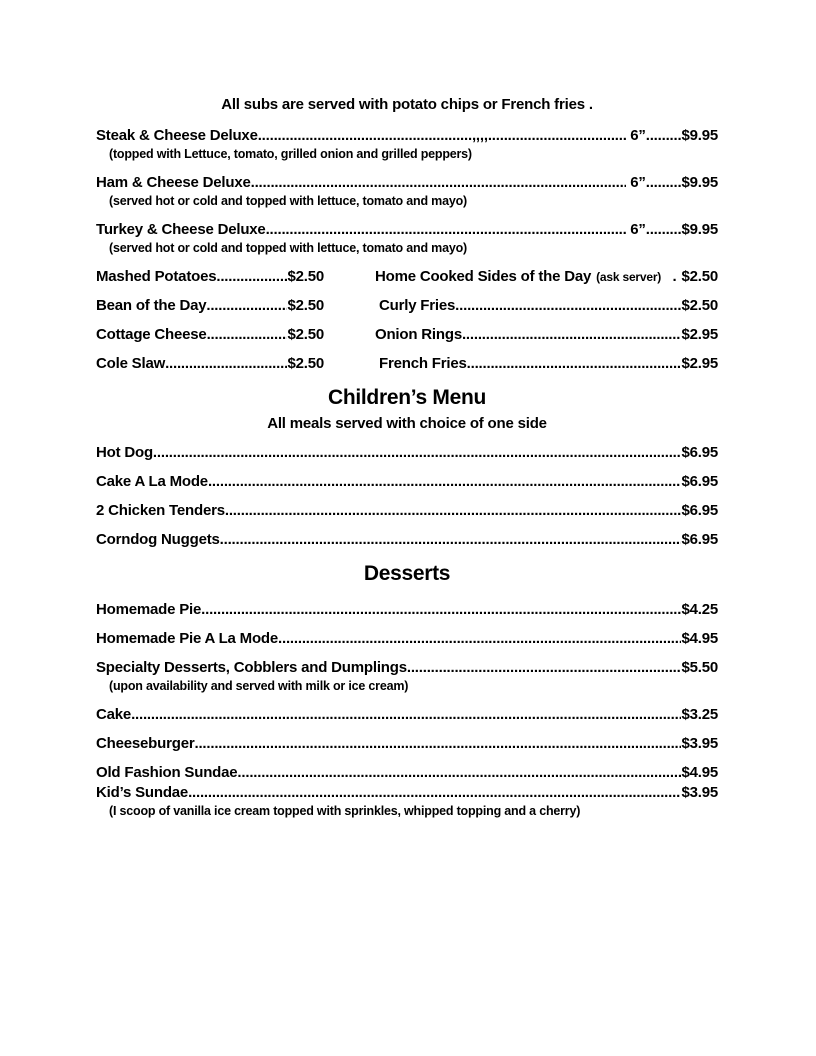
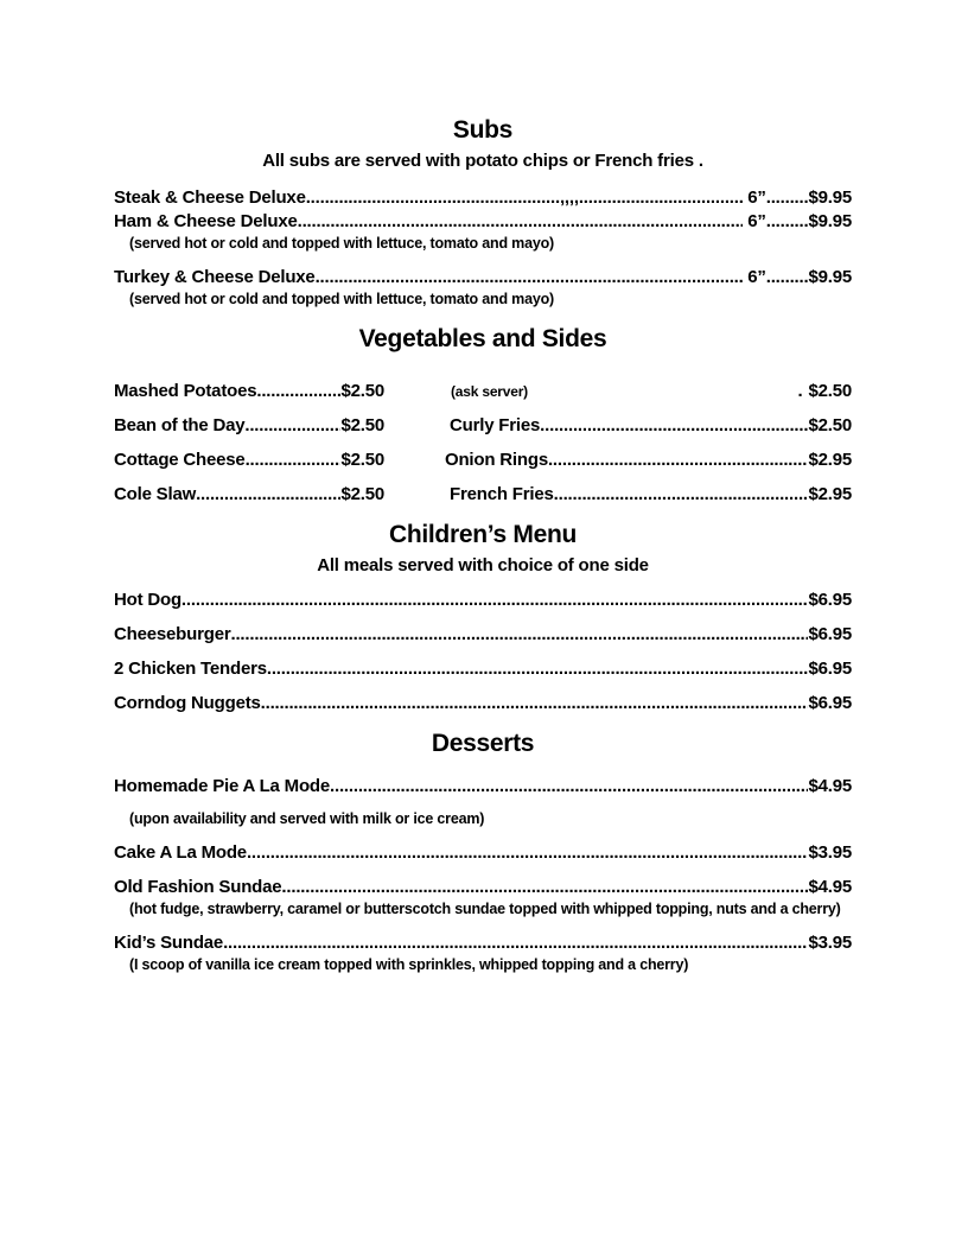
+ Subs
  All subs are served with potato chips or French fries .
  Steak & Cheese Deluxe
  6”
  $9.95
- (topped with Lettuce, tomato, grilled onion and grilled peppers)
  Ham & Cheese Deluxe
  6”
  $9.95
  (served hot or cold and topped with lettuce, tomato and mayo)
  Turkey & Cheese Deluxe
  6”
  $9.95
  (served hot or cold and topped with lettuce, tomato and mayo)
+ Vegetables and Sides
  Mashed Potatoes
  $2.50
  Bean of the Day
  $2.50
  Cottage Cheese
  $2.50
  Cole Slaw
  $2.50
- Home Cooked Sides of the Day
  (ask server)
  .
  $2.50
  Curly Fries
  $2.50
  Onion Rings
  $2.95
  French Fries
  $2.95
  Children’s Menu
  All meals served with choice of one side
  Hot Dog
  $6.95
- Cake A La Mode
+ Cheeseburger
  $6.95
  2 Chicken Tenders
  $6.95
  Corndog Nuggets
  $6.95
  Desserts
- Homemade Pie
- $4.25
  Homemade Pie A La Mode
  $4.95
- Specialty Desserts, Cobblers and Dumplings
- $5.50
  (upon availability and served with milk or ice cream)
- Cake
- $3.25
- Cheeseburger
+ Cake A La Mode
  $3.95
  Old Fashion Sundae
  $4.95
+ (hot fudge, strawberry, caramel or butterscotch sundae topped with whipped topping, nuts and a cherry)
  Kid’s Sundae
  $3.95
  (I scoop of vanilla ice cream topped with sprinkles, whipped topping and a cherry)
